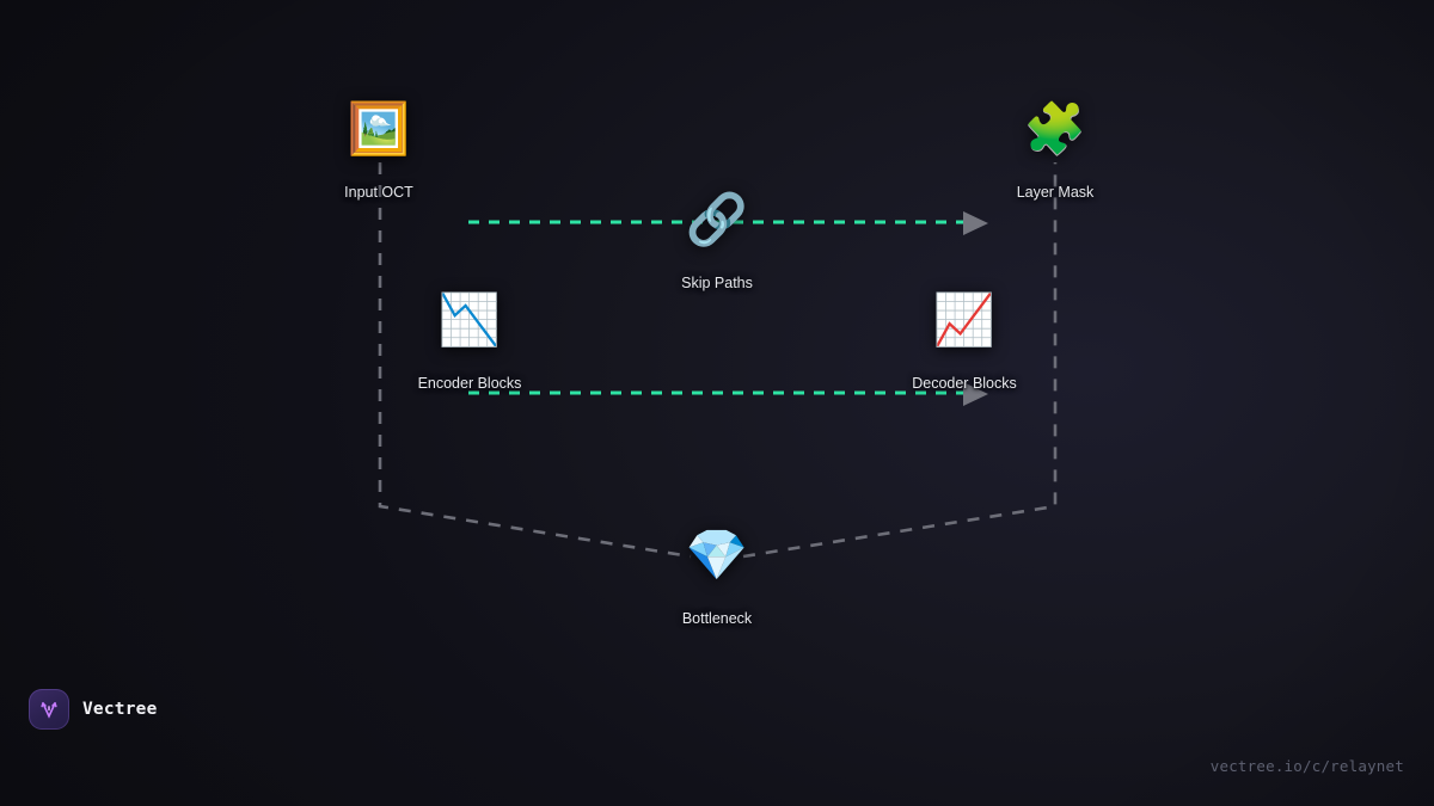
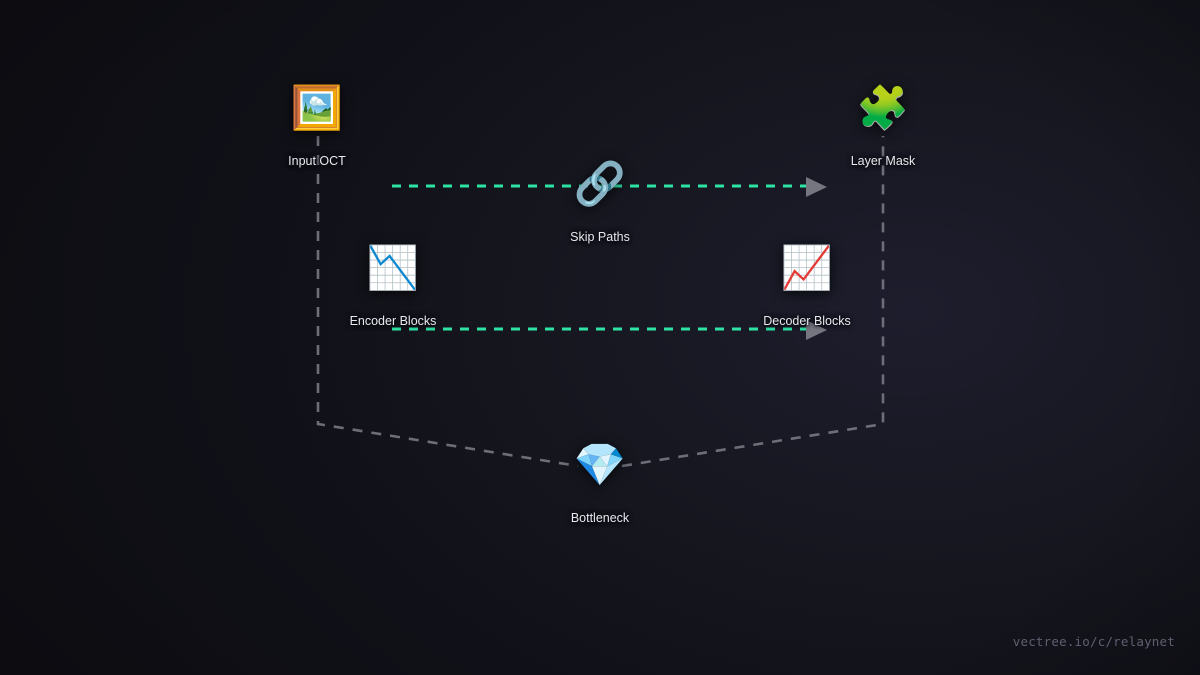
- Vectree
  vectree.io/c/relaynet
